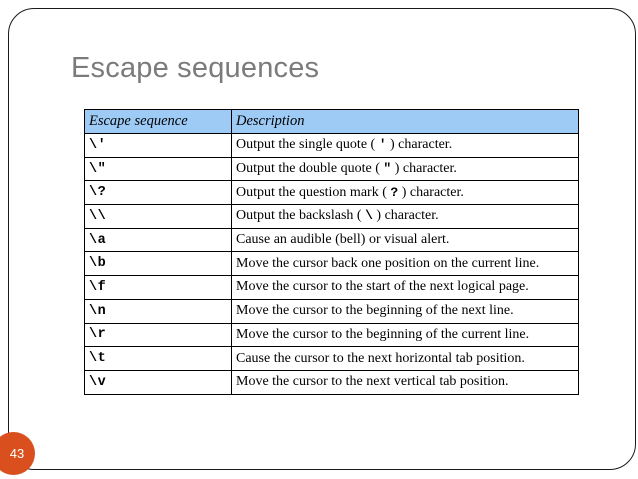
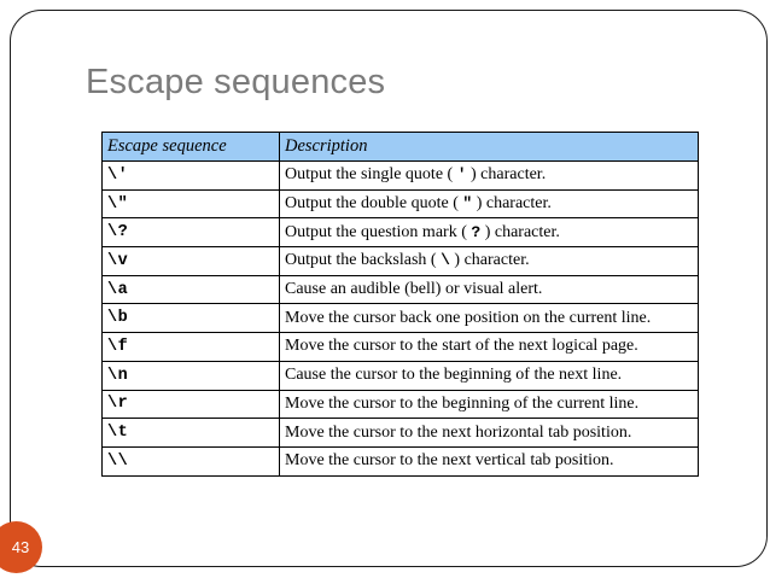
  Escape sequences
  Escape sequence	Description
  \'	Output the single quote ( ' ) character.
  \"	Output the double quote ( " ) character.
  \?	Output the question mark ( ? ) character.
- \\	Output the backslash ( \ ) character.
+ \v	Output the backslash ( \ ) character.
  \a	Cause an audible (bell) or visual alert.
  \b	Move the cursor back one position on the current line.
  \f	Move the cursor to the start of the next logical page.
- \n	Move the cursor to the beginning of the next line.
+ \n	Cause the cursor to the beginning of the next line.
  \r	Move the cursor to the beginning of the current line.
- \t	Cause the cursor to the next horizontal tab position.
+ \t	Move the cursor to the next horizontal tab position.
- \v	Move the cursor to the next vertical tab position.
+ \\	Move the cursor to the next vertical tab position.
  43
